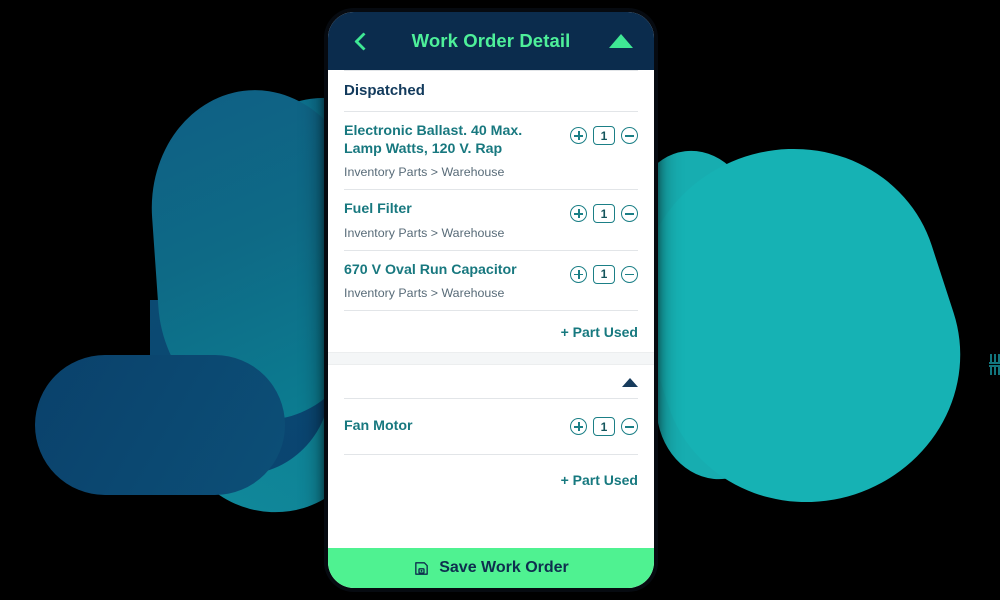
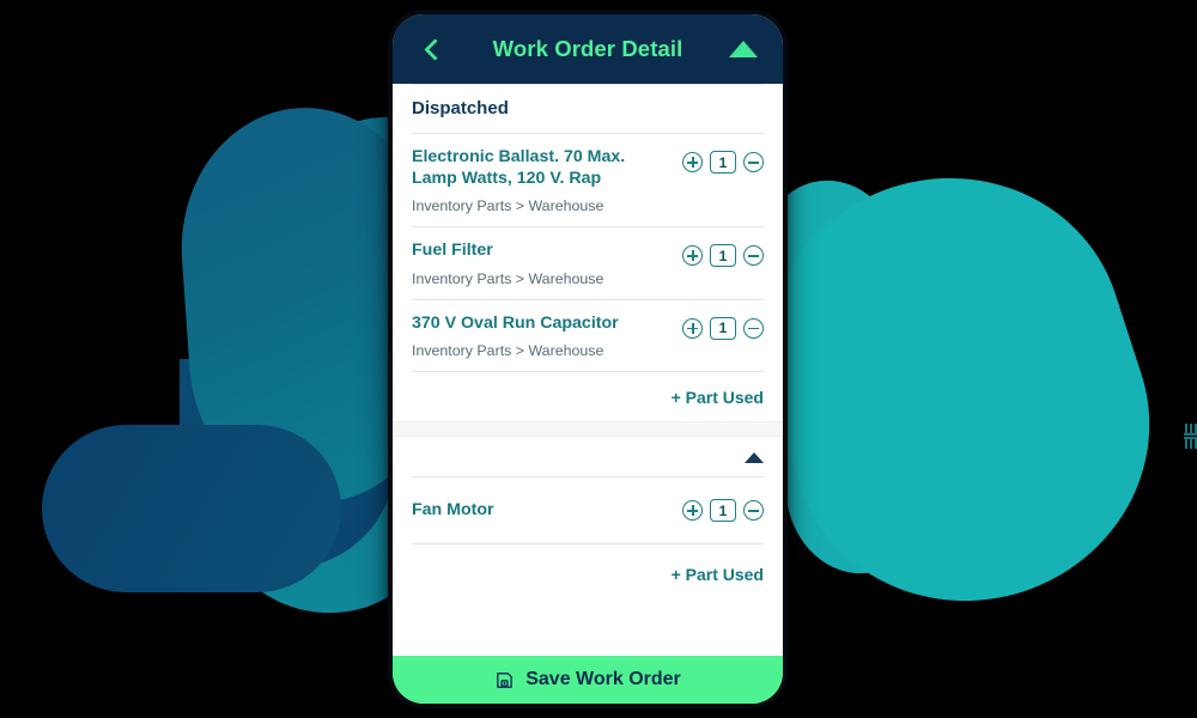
  Work Order Detail
  Dispatched
- Electronic Ballast. 40 Max. Lamp Watts, 120 V. Rap
+ Electronic Ballast. 70 Max. Lamp Watts, 120 V. Rap
  Inventory Parts > Warehouse
  1
  Fuel Filter
  Inventory Parts > Warehouse
  1
- 670 V Oval Run Capacitor
+ 370 V Oval Run Capacitor
  Inventory Parts > Warehouse
  1
  + Part Used
  Fan Motor
  1
  + Part Used
  Save Work Order
